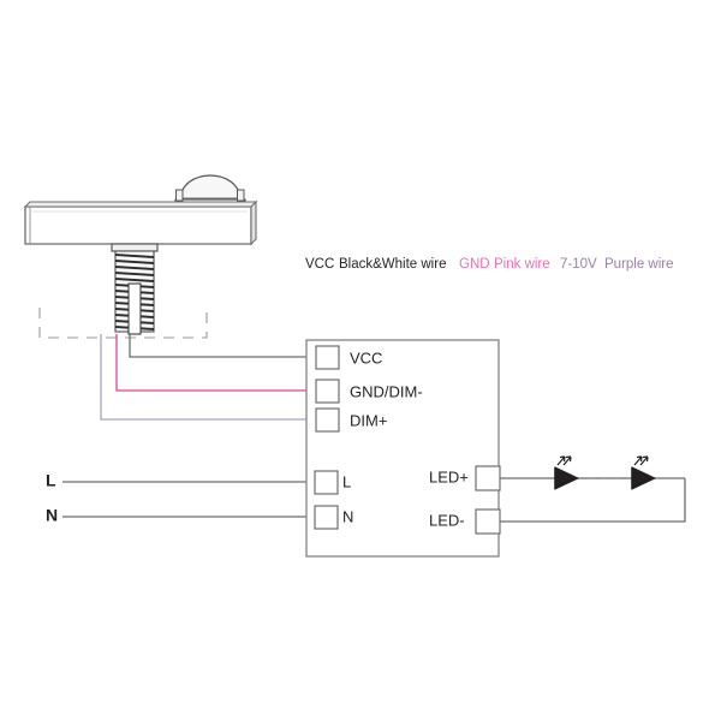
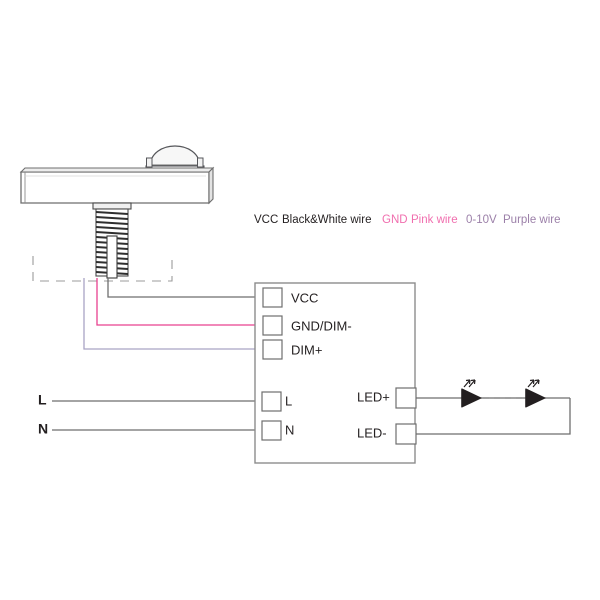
  VCC
  Black&White wire
  GND
  Pink wire
- 7-10V
+ 0-10V
  Purple wire
  L
  N
  VCC
  GND/DIM-
  DIM+
  L
  N
  LED+
  LED-
